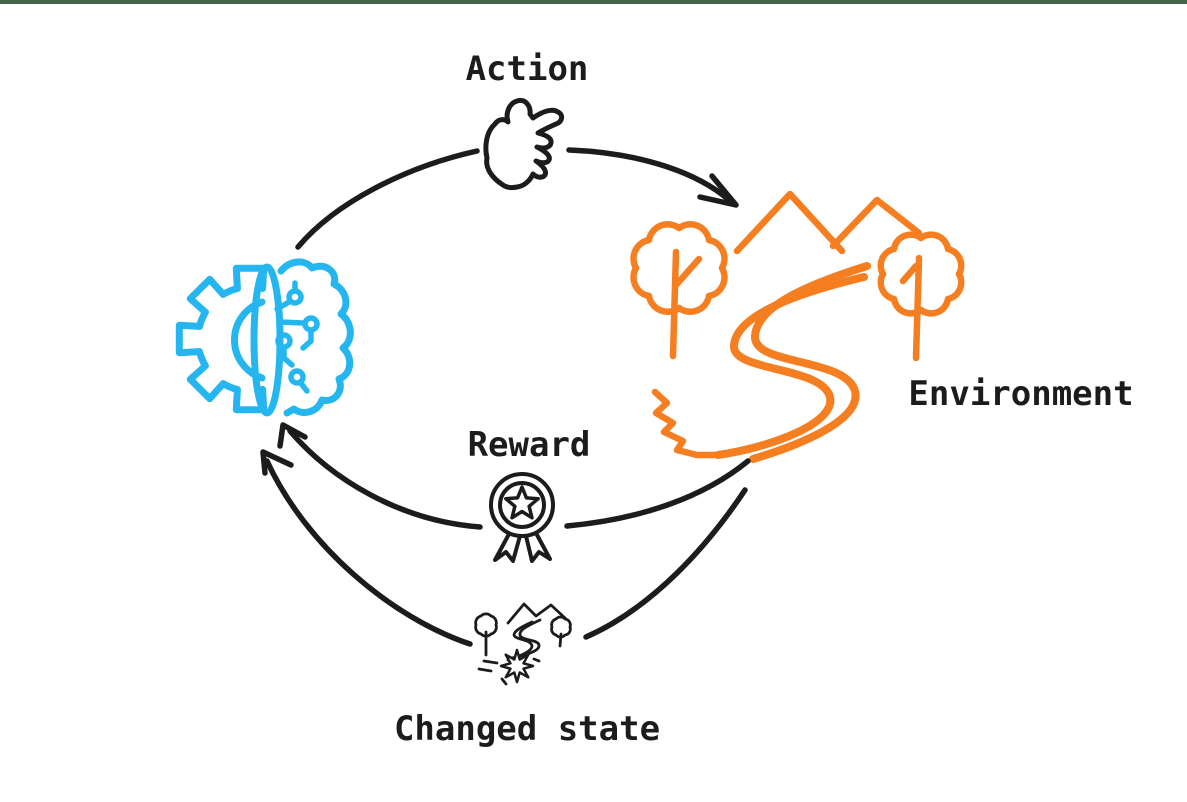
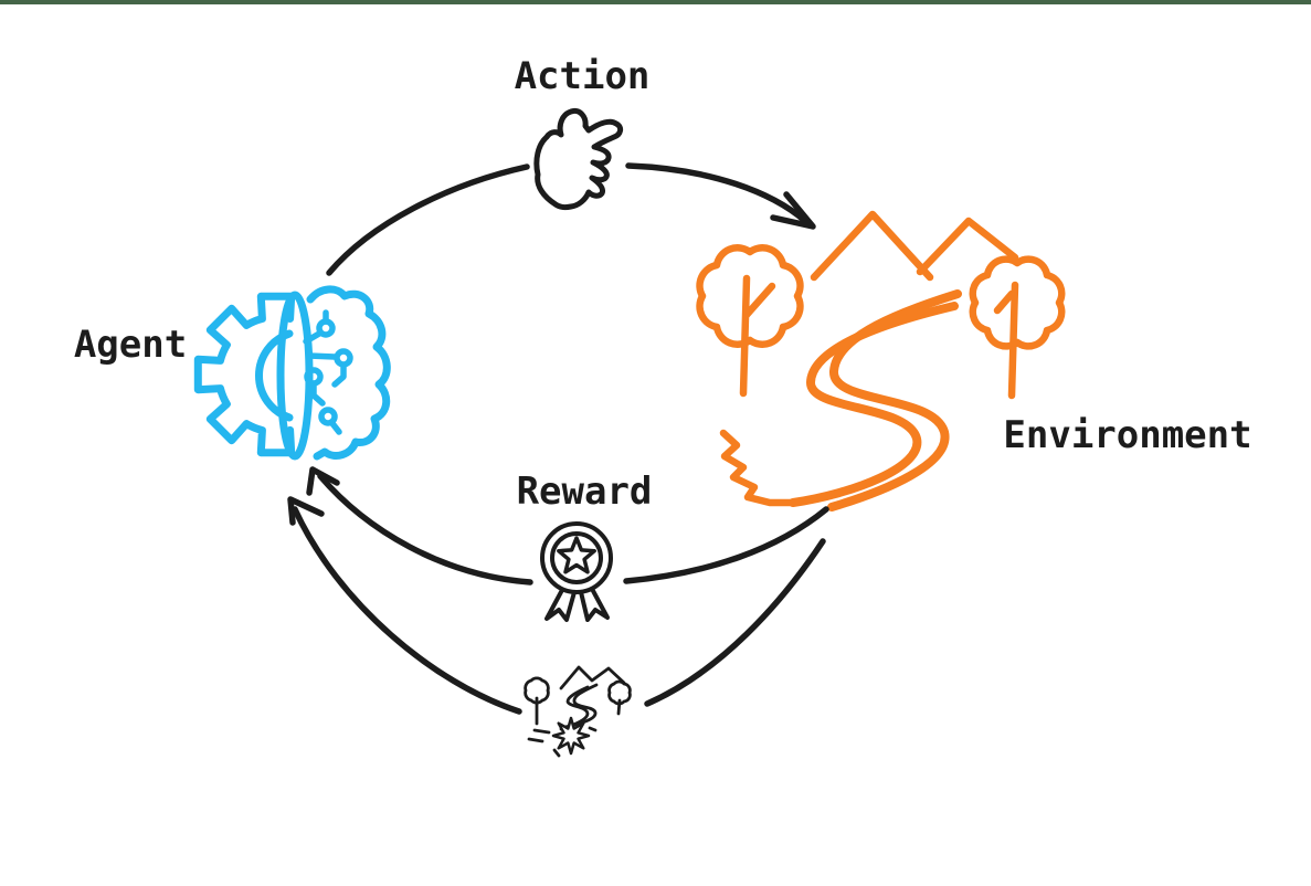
  Action
+ Agent
  Environment
  Reward
- Changed state
